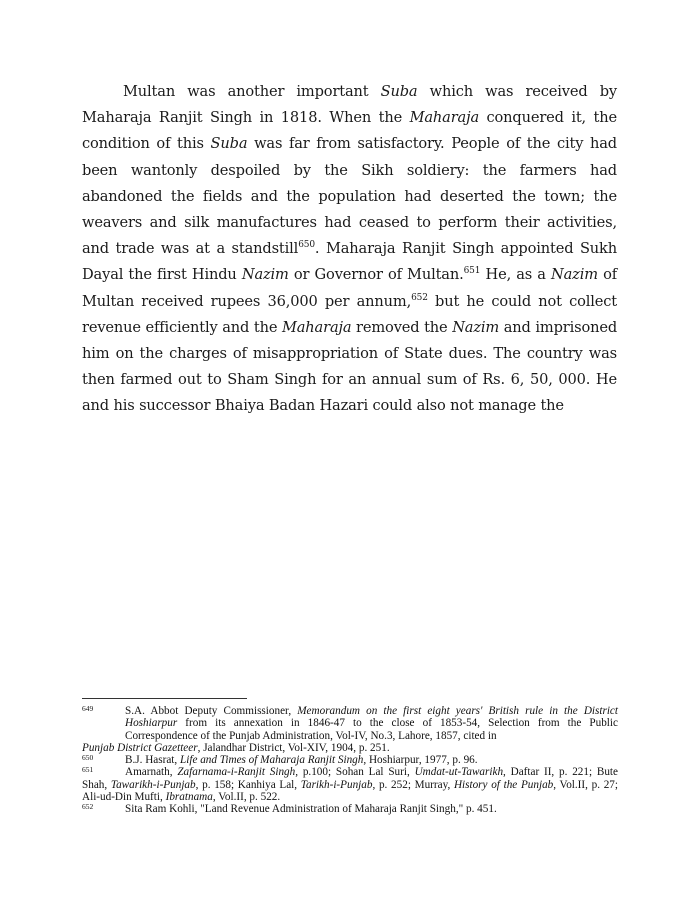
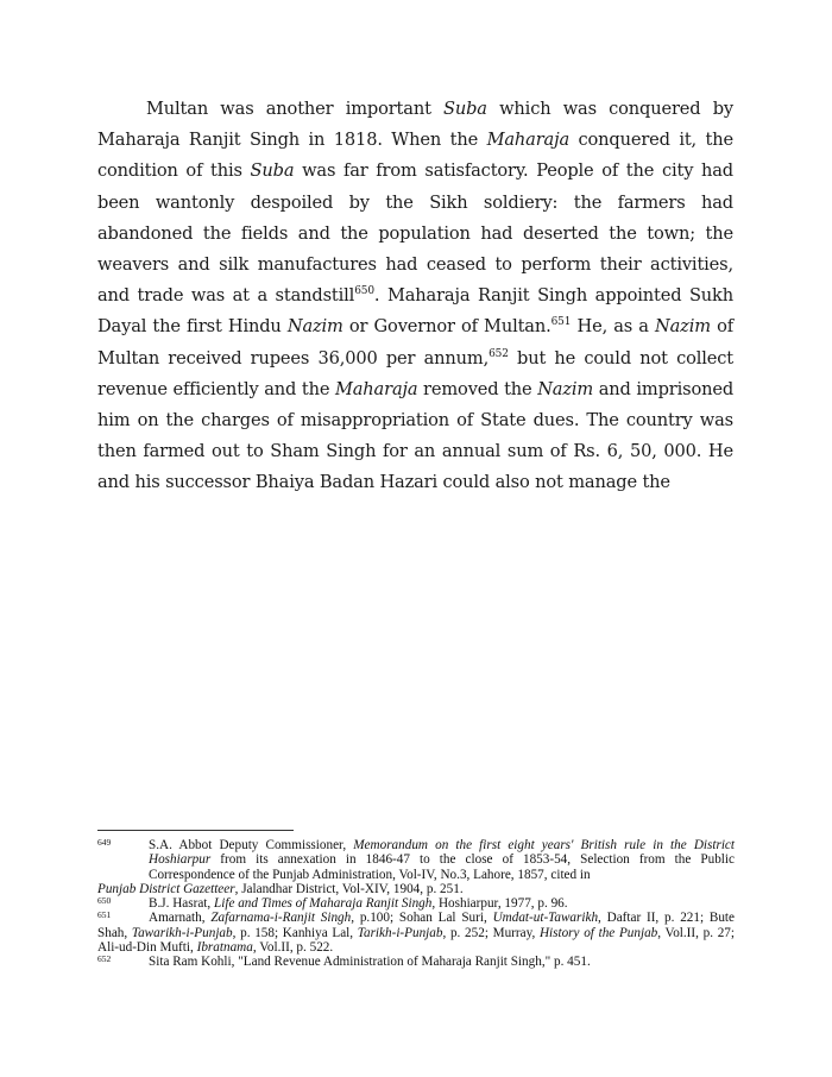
- Multan was another important Suba which was received by Maharaja Ranjit Singh in 1818. When the Maharaja conquered it, the condition of this Suba was far from satisfactory. People of the city had been wantonly despoiled by the Sikh soldiery: the farmers had abandoned the fields and the population had deserted the town; the weavers and silk manufactures had ceased to perform their activities, and trade was at a standstill650. Maharaja Ranjit Singh appointed Sukh Dayal the first Hindu Nazim or Governor of Multan.651 He, as a Nazim of Multan received rupees 36,000 per annum,652 but he could not collect revenue efficiently and the Maharaja removed the Nazim and imprisoned him on the charges of misappropriation of State dues. The country was then farmed out to Sham Singh for an annual sum of Rs. 6, 50, 000. He and his successor Bhaiya Badan Hazari could also not manage the
+ Multan was another important Suba which was conquered by Maharaja Ranjit Singh in 1818. When the Maharaja conquered it, the condition of this Suba was far from satisfactory. People of the city had been wantonly despoiled by the Sikh soldiery: the farmers had abandoned the fields and the population had deserted the town; the weavers and silk manufactures had ceased to perform their activities, and trade was at a standstill650. Maharaja Ranjit Singh appointed Sukh Dayal the first Hindu Nazim or Governor of Multan.651 He, as a Nazim of Multan received rupees 36,000 per annum,652 but he could not collect revenue efficiently and the Maharaja removed the Nazim and imprisoned him on the charges of misappropriation of State dues. The country was then farmed out to Sham Singh for an annual sum of Rs. 6, 50, 000. He and his successor Bhaiya Badan Hazari could also not manage the
  649
  S.A. Abbot Deputy Commissioner, Memorandum on the first eight years' British rule in the District Hoshiarpur from its annexation in 1846-47 to the close of 1853-54, Selection from the Public Correspondence of the Punjab Administration, Vol-IV, No.3, Lahore, 1857, cited in
  Punjab District Gazetteer, Jalandhar District, Vol-XIV, 1904, p. 251.
  650
  B.J. Hasrat, Life and Times of Maharaja Ranjit Singh, Hoshiarpur, 1977, p. 96.
  651
  Amarnath, Zafarnama-i-Ranjit Singh, p.100; Sohan Lal Suri, Umdat-ut-Tawarikh, Daftar II, p. 221; Bute Shah, Tawarikh-i-Punjab, p. 158; Kanhiya Lal, Tarikh-i-Punjab, p. 252; Murray, History of the Punjab, Vol.II, p. 27; Ali-ud-Din Mufti, Ibratnama, Vol.II, p. 522.
  652
  Sita Ram Kohli, "Land Revenue Administration of Maharaja Ranjit Singh," p. 451.
